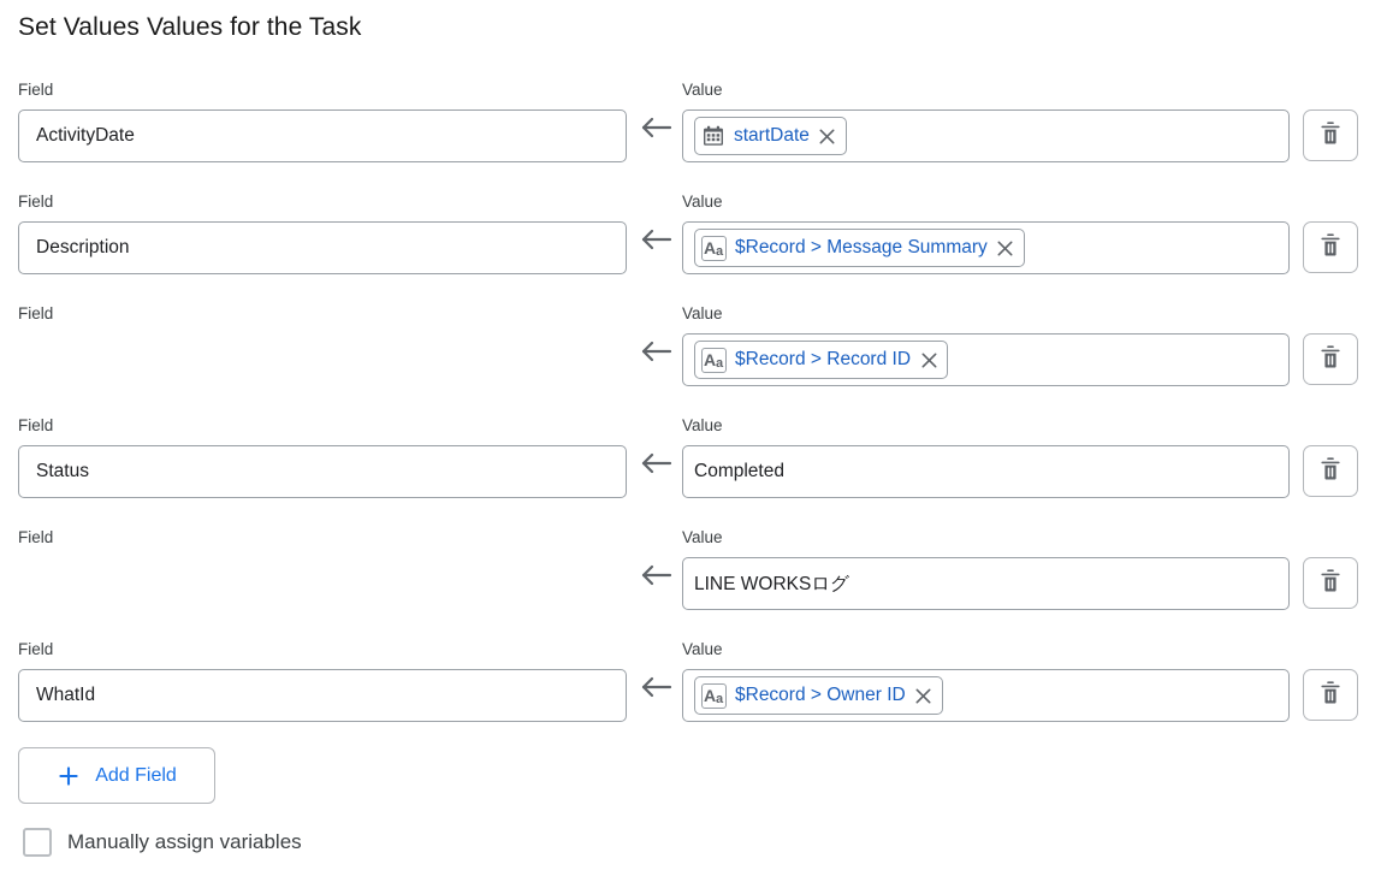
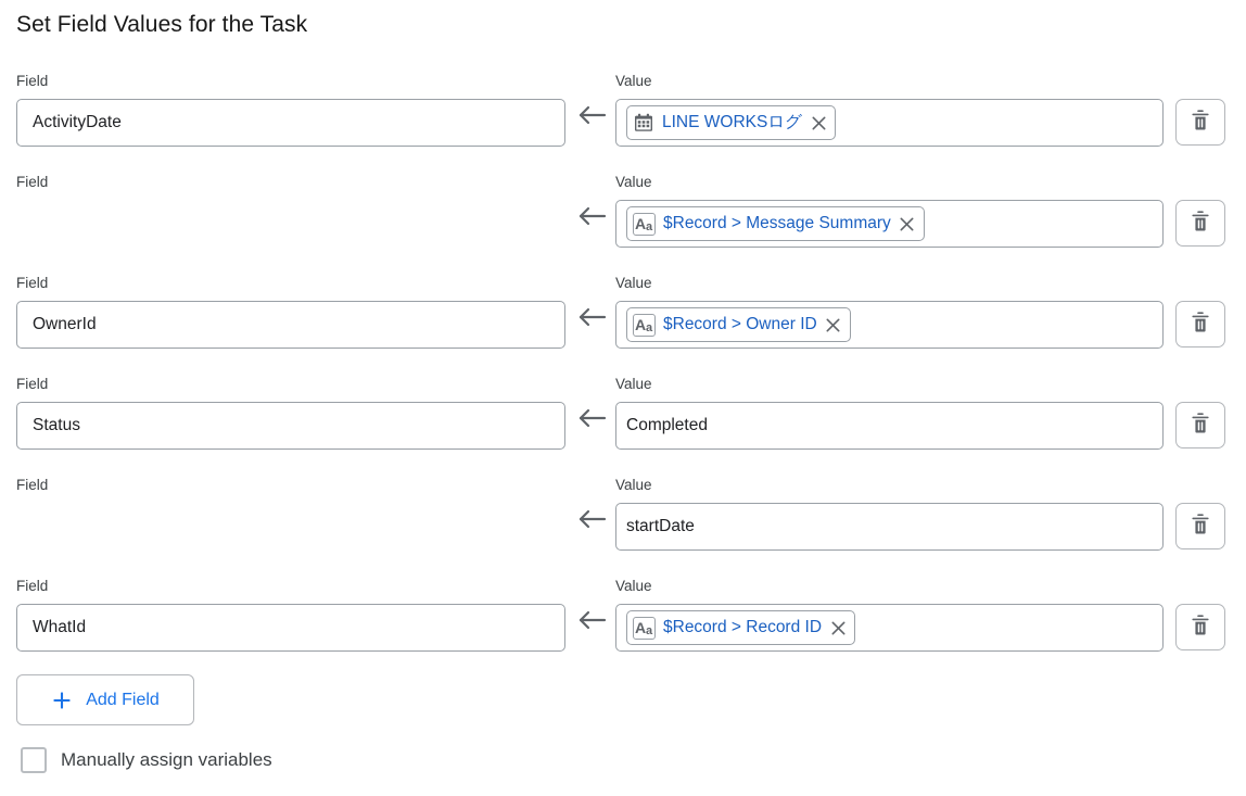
- Set Values Values for the Task
+ Set Field Values for the Task
  Field
  ActivityDate
  Value
- startDate
+ LINE WORKSログ
  Field
- Description
  Value
  A
  a
  $Record > Message Summary
  Field
+ OwnerId
  Value
  A
  a
- $Record > Record ID
+ $Record > Owner ID
  Field
  Status
  Value
  Completed
  Field
  Value
- LINE WORKSログ
+ startDate
  Field
  WhatId
  Value
  A
  a
- $Record > Owner ID
+ $Record > Record ID
  Add Field
  Manually assign variables
